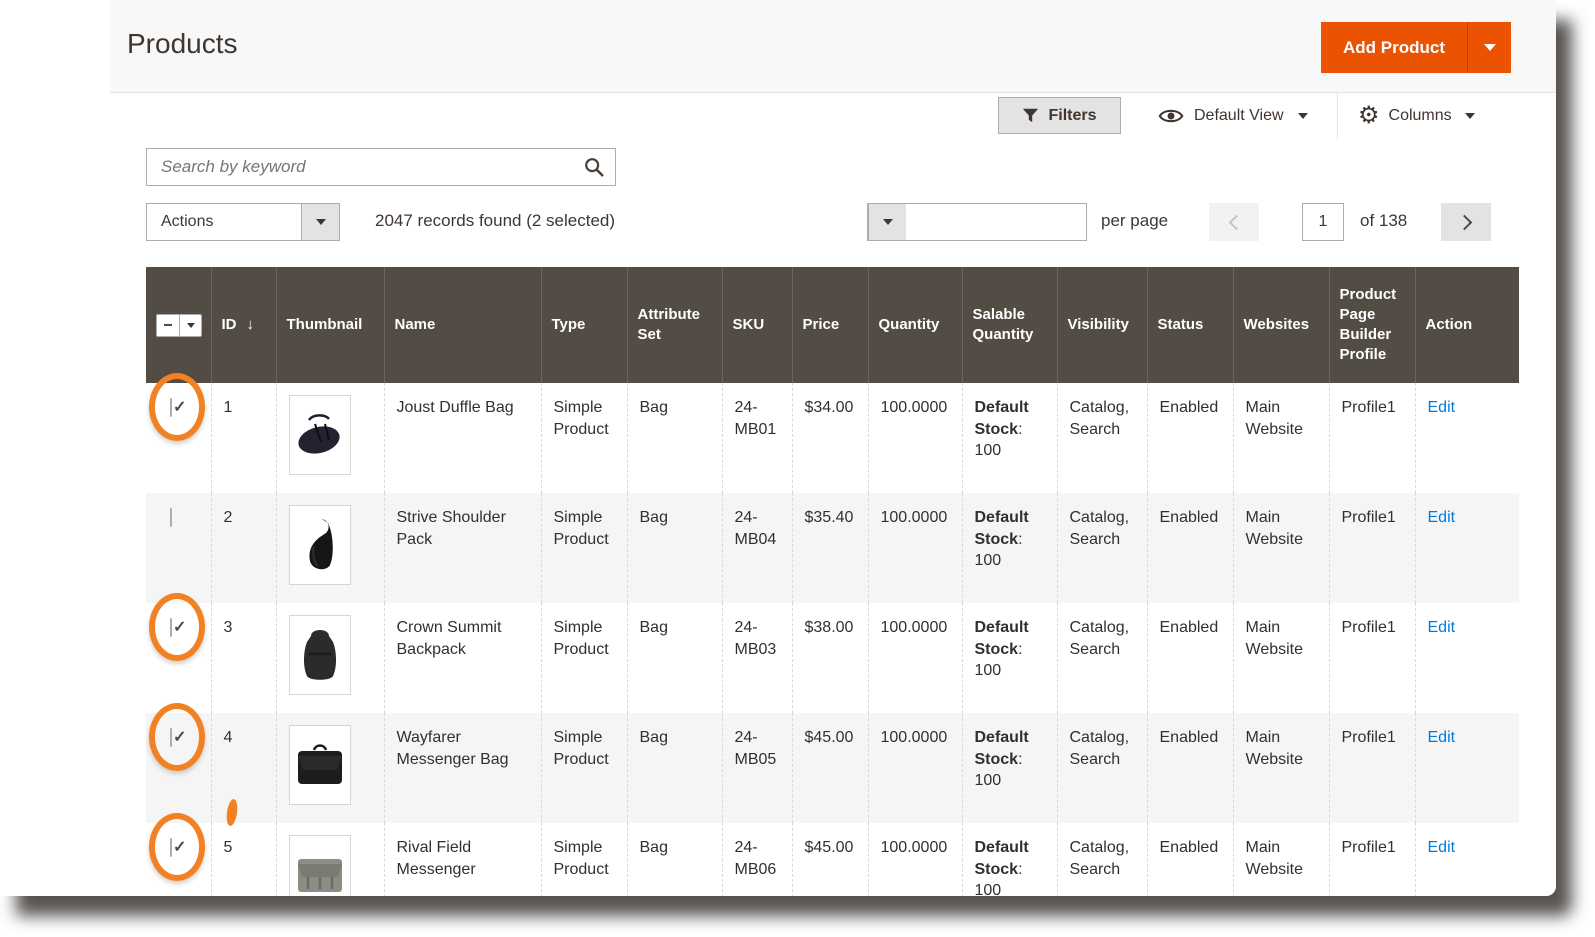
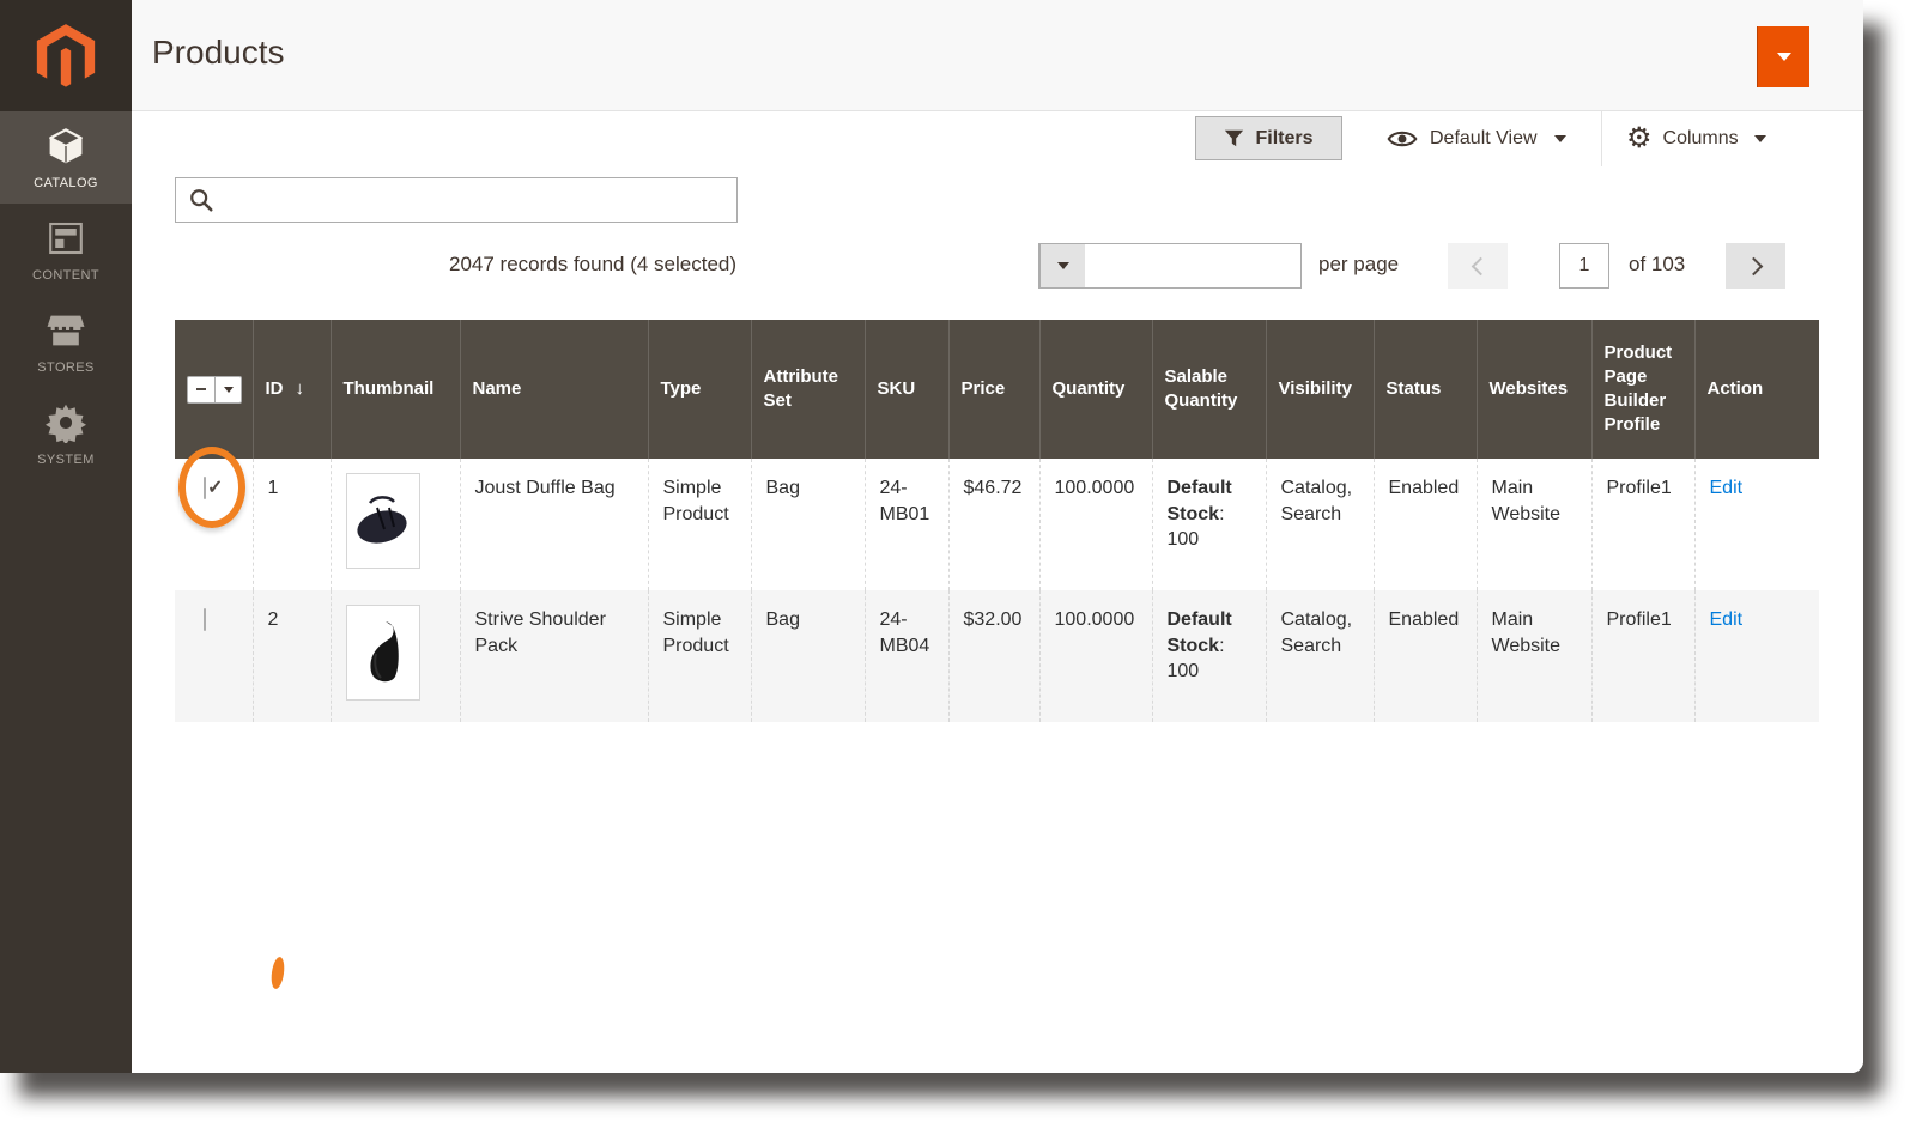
+ CATALOG
+ CONTENT
+ STORES
+ SYSTEM
  Products
- Add Product
  Filters
  Default View
  ⚙
  Columns
- Search by keyword
- Actions
- 2047 records found (2 selected)
+ 2047 records found (4 selected)
  per page
  1
- of 138
+ of 103
  	ID ↓	Thumbnail	Name	Type	Attribute Set	SKU	Price	Quantity	Salable Quantity	Visibility	Status	Websites	Product Page Builder Profile	Action
- 	1		Joust Duffle Bag	Simple Product	Bag	24-MB01	$34.00	100.0000	Default Stock: 100	Catalog, Search	Enabled	Main Website	Profile1	Edit
+ 	1		Joust Duffle Bag	Simple Product	Bag	24-MB01	$46.72	100.0000	Default Stock: 100	Catalog, Search	Enabled	Main Website	Profile1	Edit
- 	2		Strive Shoulder Pack	Simple Product	Bag	24-MB04	$35.40	100.0000	Default Stock: 100	Catalog, Search	Enabled	Main Website	Profile1	Edit
+ 	2		Strive Shoulder Pack	Simple Product	Bag	24-MB04	$32.00	100.0000	Default Stock: 100	Catalog, Search	Enabled	Main Website	Profile1	Edit
- 	3		Crown Summit Backpack	Simple Product	Bag	24-MB03	$38.00	100.0000	Default Stock: 100	Catalog, Search	Enabled	Main Website	Profile1	Edit
- 	4		Wayfarer Messenger Bag	Simple Product	Bag	24-MB05	$45.00	100.0000	Default Stock: 100	Catalog, Search	Enabled	Main Website	Profile1	Edit
- 	5		Rival Field Messenger	Simple Product	Bag	24-MB06	$45.00	100.0000	Default Stock: 100	Catalog, Search	Enabled	Main Website	Profile1	Edit
